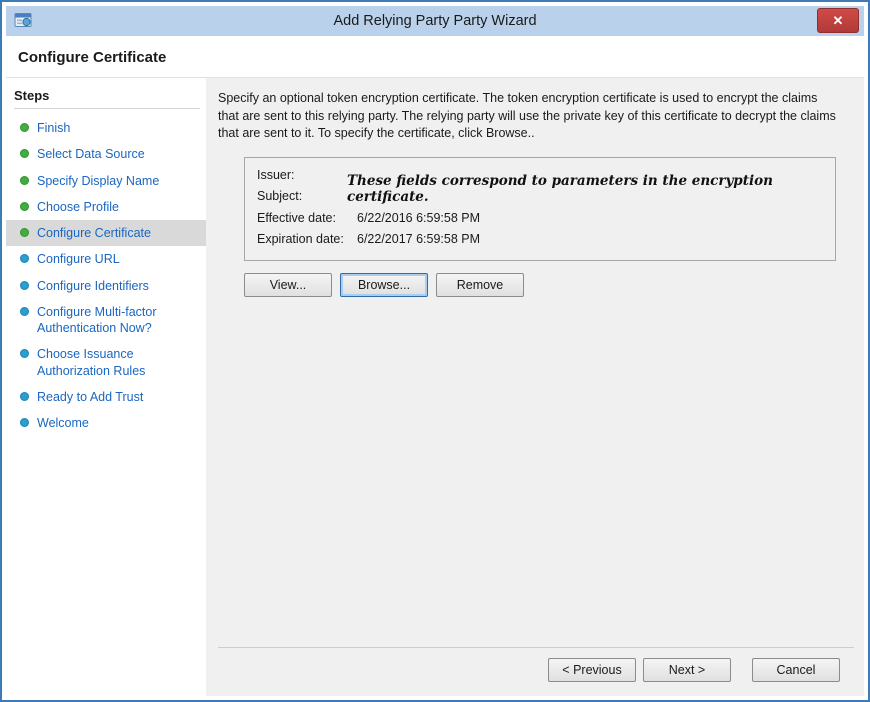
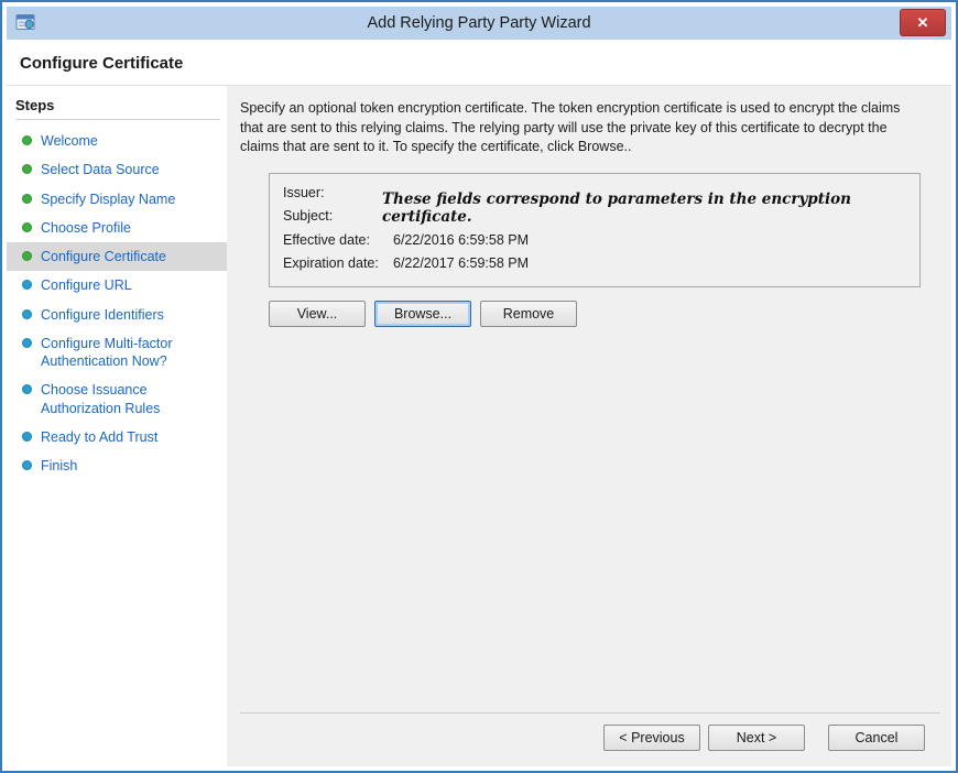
  Add Relying Party Party Wizard
  ✕
  Configure Certificate
  Steps
- Finish
+ Welcome
  Select Data Source
  Specify Display Name
  Choose Profile
  Configure Certificate
  Configure URL
  Configure Identifiers
  Configure Multi-factor Authentication Now?
  Choose Issuance Authorization Rules
  Ready to Add Trust
- Welcome
+ Finish
- Specify an optional token encryption certificate. The token encryption certificate is used to encrypt the claims that are sent to this relying party. The relying party will use the private key of this certificate to decrypt the claims that are sent to it. To specify the certificate, click Browse..
+ Specify an optional token encryption certificate. The token encryption certificate is used to encrypt the claims that are sent to this relying claims. The relying party will use the private key of this certificate to decrypt the claims that are sent to it. To specify the certificate, click Browse..
  Issuer:
  Subject:
  Effective date:
  6/22/2016 6:59:58 PM
  Expiration date:
  6/22/2017 6:59:58 PM
  These fields correspond to parameters in the encryption certificate.
  View...
  Browse...
  Remove
  < Previous
  Next >
  Cancel
